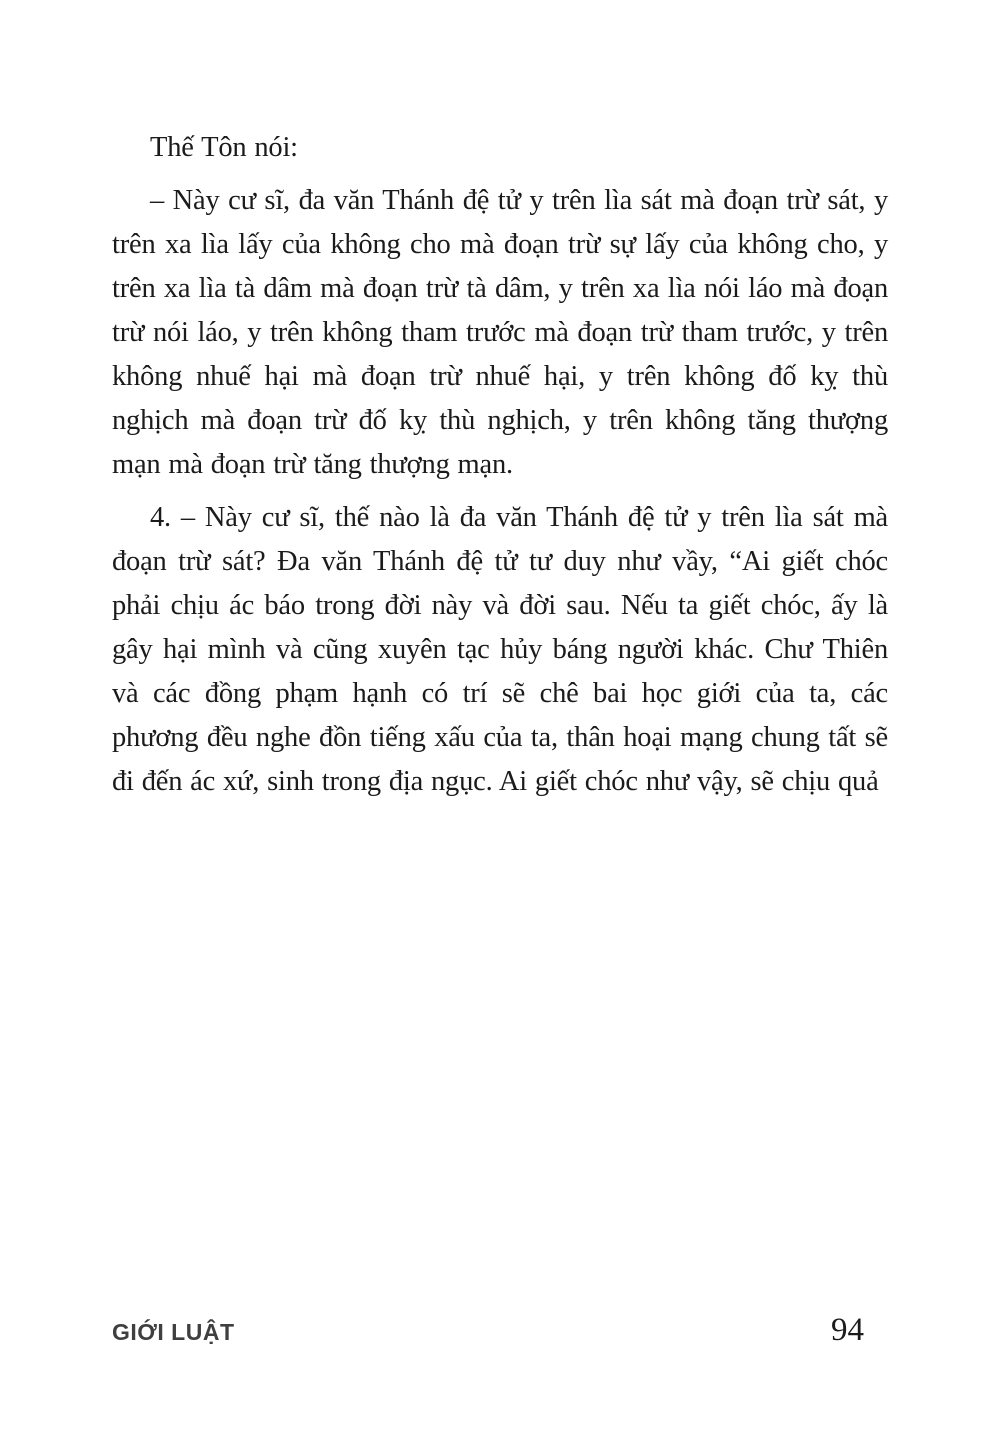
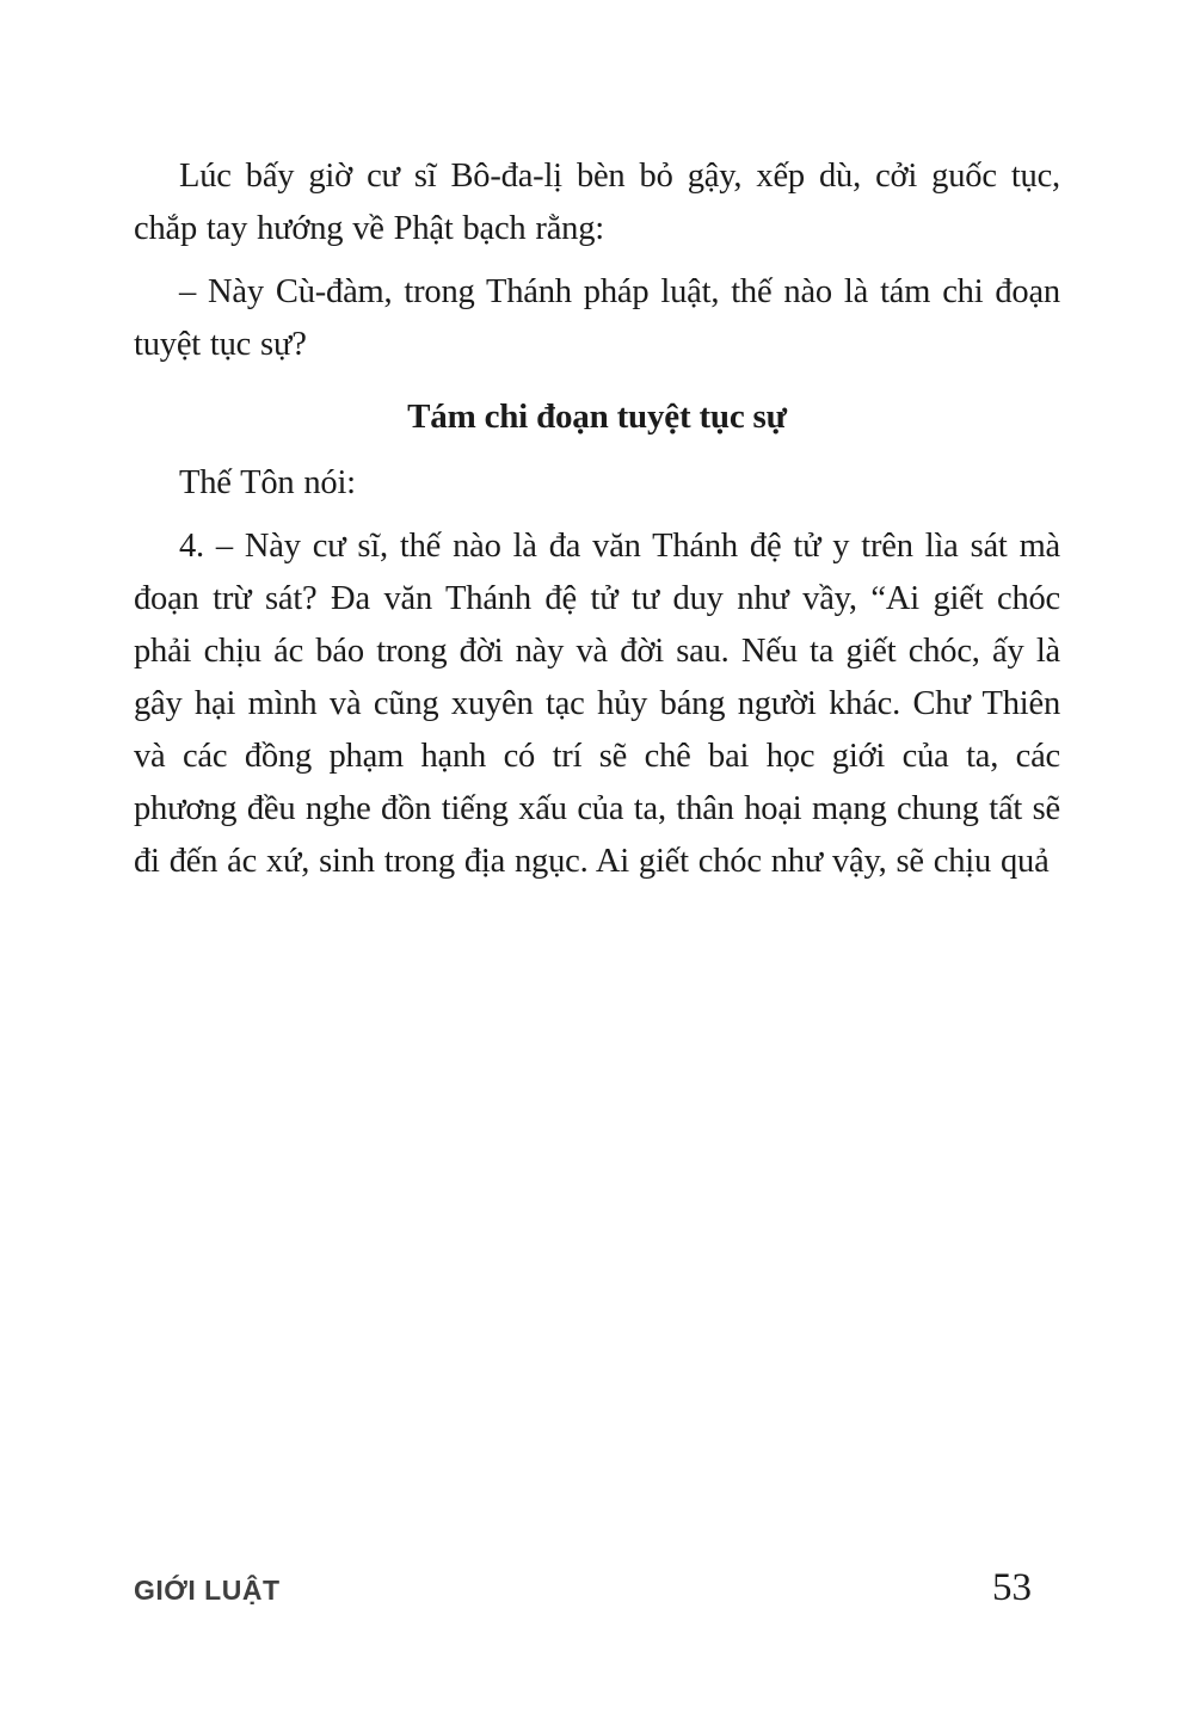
+ Lúc bấy giờ cư sĩ Bô-đa-lị bèn bỏ gậy, xếp dù, cởi guốc tục, chắp tay hướng về Phật bạch rằng:
+ – Này Cù-đàm, trong Thánh pháp luật, thế nào là tám chi đoạn tuyệt tục sự?
+ Tám chi đoạn tuyệt tục sự
  Thế Tôn nói:
- – Này cư sĩ, đa văn Thánh đệ tử y trên lìa sát mà đoạn trừ sát, y trên xa lìa lấy của không cho mà đoạn trừ sự lấy của không cho, y trên xa lìa tà dâm mà đoạn trừ tà dâm, y trên xa lìa nói láo mà đoạn trừ nói láo, y trên không tham trước mà đoạn trừ tham trước, y trên không nhuế hại mà đoạn trừ nhuế hại, y trên không đố kỵ thù nghịch mà đoạn trừ đố kỵ thù nghịch, y trên không tăng thượng mạn mà đoạn trừ tăng thượng mạn.
  4. – Này cư sĩ, thế nào là đa văn Thánh đệ tử y trên lìa sát mà đoạn trừ sát? Đa văn Thánh đệ tử tư duy như vầy, “Ai giết chóc phải chịu ác báo trong đời này và đời sau. Nếu ta giết chóc, ấy là gây hại mình và cũng xuyên tạc hủy báng người khác. Chư Thiên và các đồng phạm hạnh có trí sẽ chê bai học giới của ta, các phương đều nghe đồn tiếng xấu của ta, thân hoại mạng chung tất sẽ đi đến ác xứ, sinh trong địa ngục. Ai giết chóc như vậy, sẽ chịu quả
  GIỚI LUẬT
- 94
+ 53
